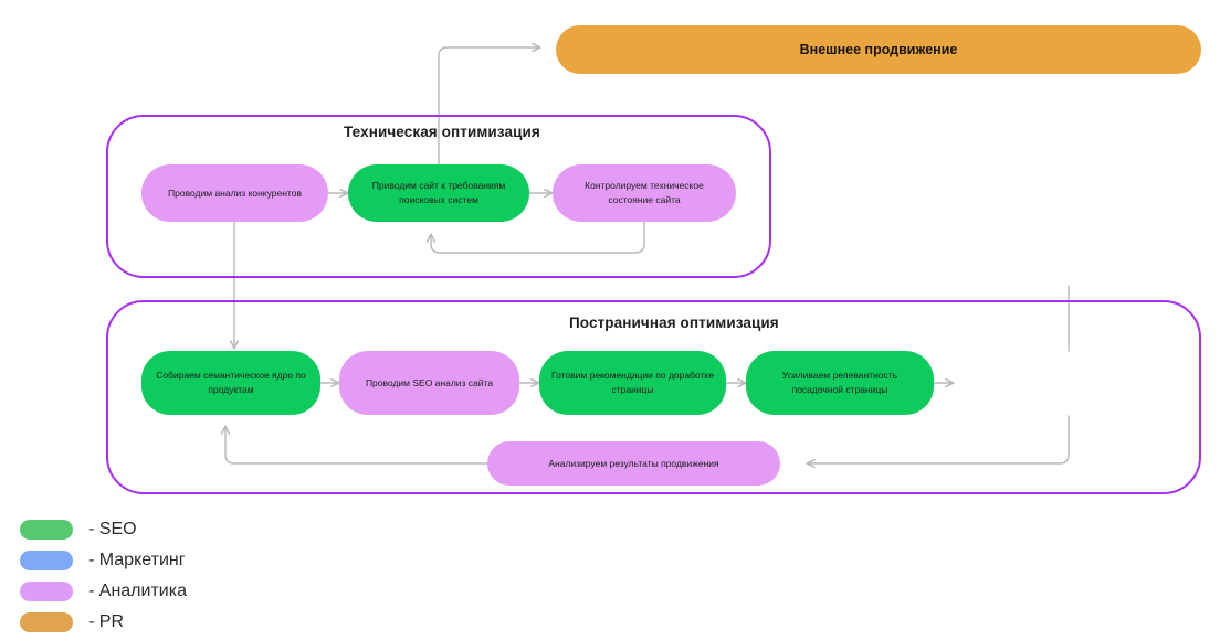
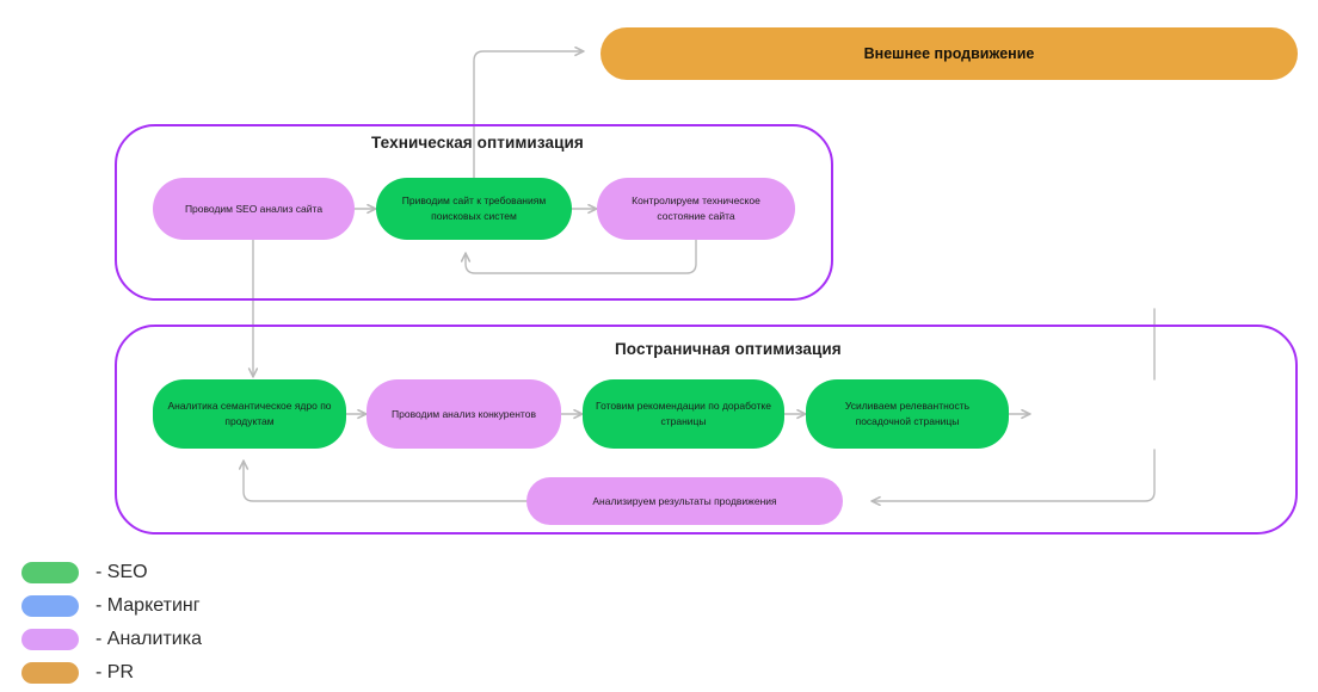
  Внешнее продвижение
  Техническая оптимизация
- Проводим анализ конкурентов
+ Проводим SEO анализ сайта
  Приводим сайт к требованиям поисковых систем
  Контролируем техническое состояние сайта
  Постраничная оптимизация
- Собираем семантическое ядро по продуктам
+ Аналитика семантическое ядро по продуктам
- Проводим SEO анализ сайта
+ Проводим анализ конкурентов
  Готовим рекомендации по доработке страницы
  Усиливаем релевантность посадочной страницы
  Анализируем результаты продвижения
  - SEO
  - Маркетинг
  - Аналитика
  - PR
